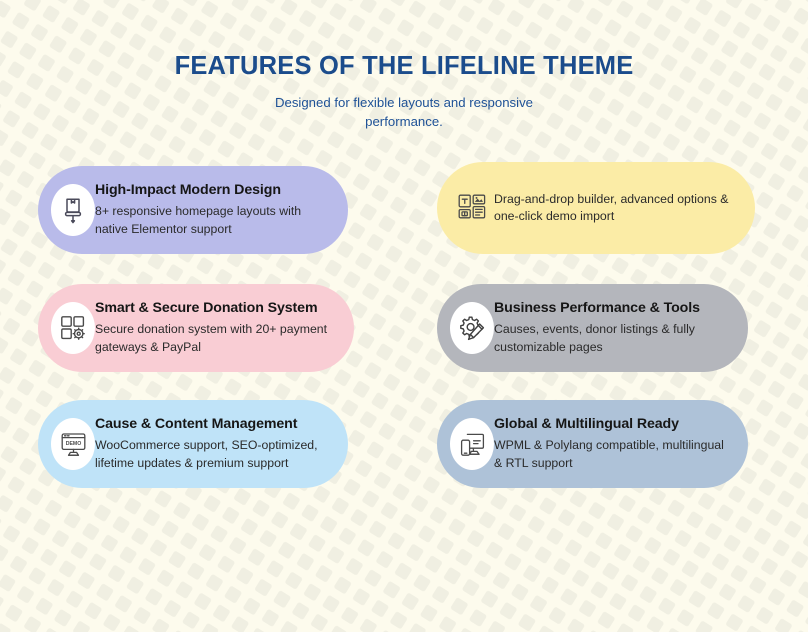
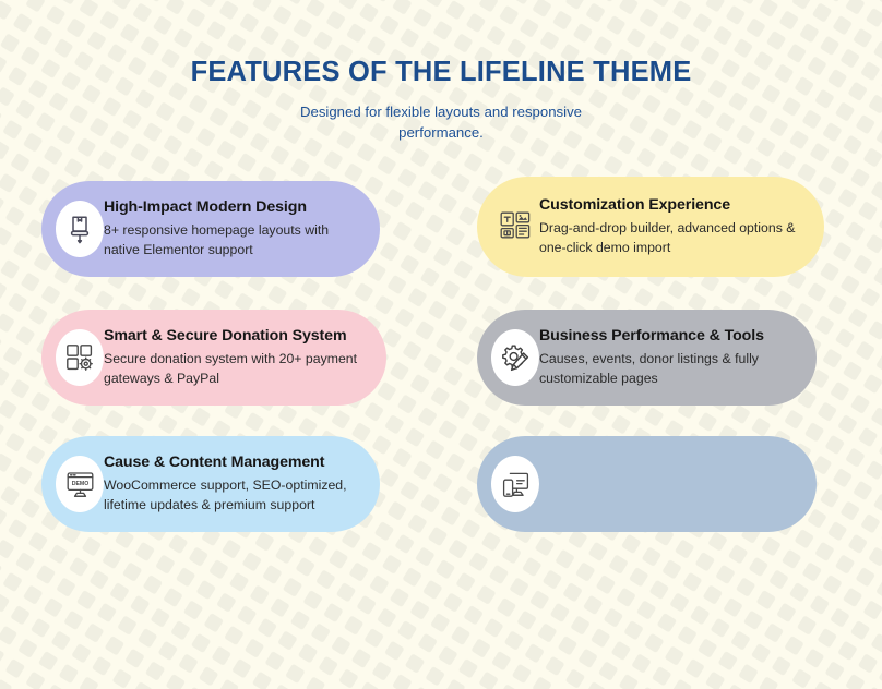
  FEATURES OF THE LIFELINE THEME
  Designed for flexible layouts and responsive performance.
  High-Impact Modern Design
  8+ responsive homepage layouts with native Elementor support
+ Customization Experience
  Drag-and-drop builder, advanced options & one-click demo import
  Smart & Secure Donation System
  Secure donation system with 20+ payment gateways & PayPal
  Business Performance & Tools
  Causes, events, donor listings & fully customizable pages
  Cause & Content Management
  WooCommerce support, SEO-optimized, lifetime updates & premium support
- Global & Multilingual Ready
- WPML & Polylang compatible, multilingual & RTL support
